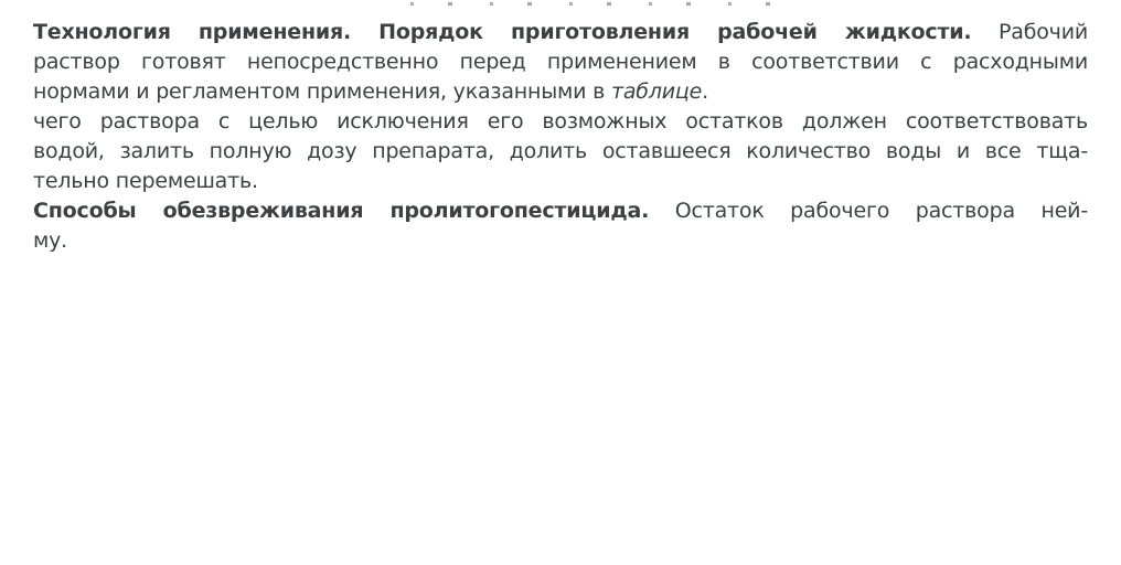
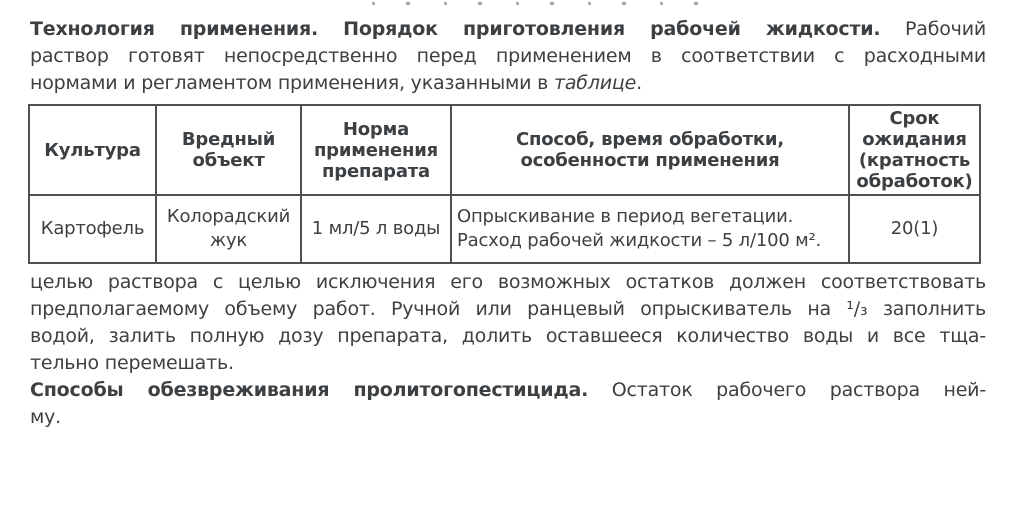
  Технология применения. Порядок приготовления рабочей жидкости. Рабочий
  раствор готовят непосредственно перед применением в соответствии с расходными
  нормами и регламентом применения, указанными в таблице.
+ Культура	Вредный объект	Норма применения препарата	Способ, время обработки, особенности применения	Срок ожидания (кратность обработок)
+ Картофель	Колорадский жук	1 мл/5 л воды	Опрыскивание в период вегетации. Расход рабочей жидкости – 5 л/100 м².	20(1)
- чего раствора с целью исключения его возможных остатков должен соответствовать
+ целью раствора с целью исключения его возможных остатков должен соответствовать
+ предполагаемому объему работ. Ручной или ранцевый опрыскиватель на ¹/₃ заполнить
  водой, залить полную дозу препарата, долить оставшееся количество воды и все тща-
  тельно перемешать.
  Способы обезвреживания пролитогопестицида. Остаток рабочего раствора ней-
  му.
